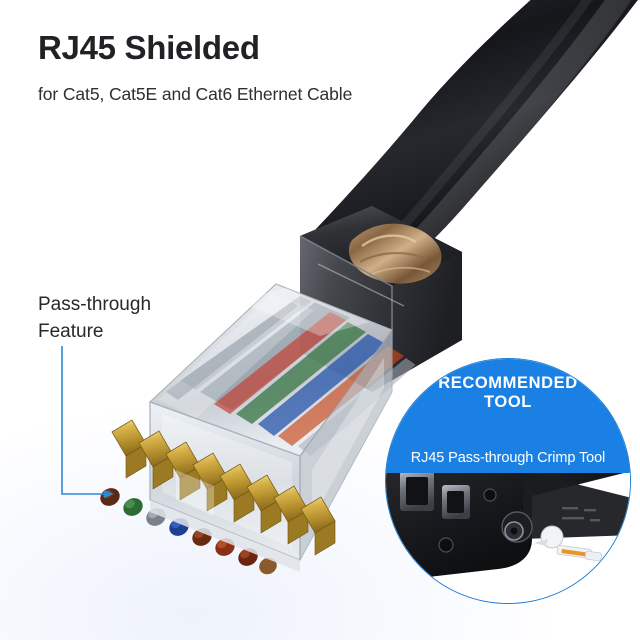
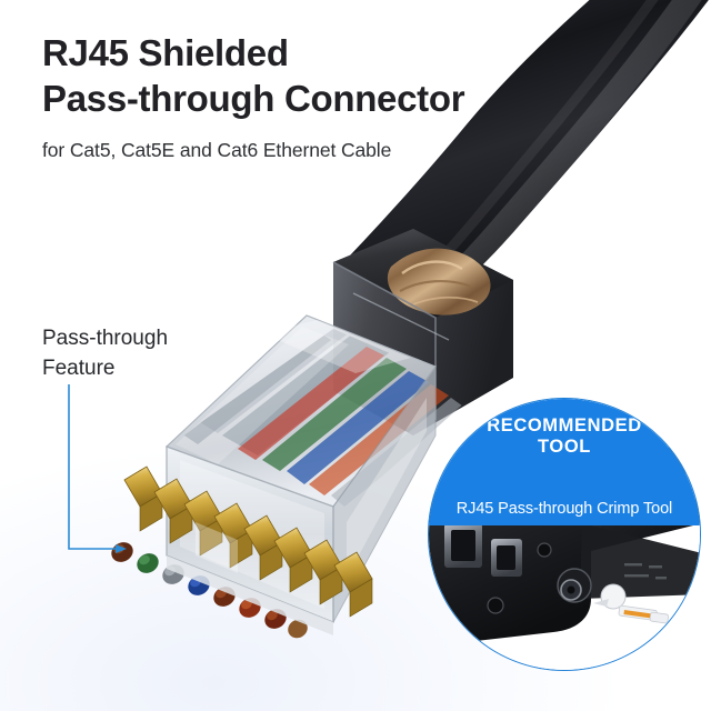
  RJ45 Shielded
+ Pass-through Connector
  for Cat5, Cat5E and Cat6 Ethernet Cable
  Pass-through
  Feature
  RECOMMENDED
  TOOL
  RJ45 Pass-through Crimp Tool
